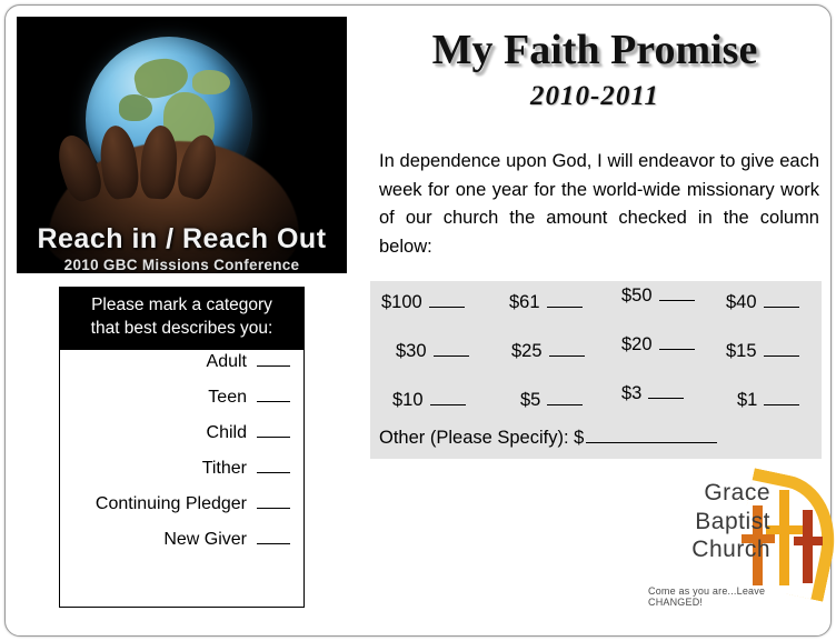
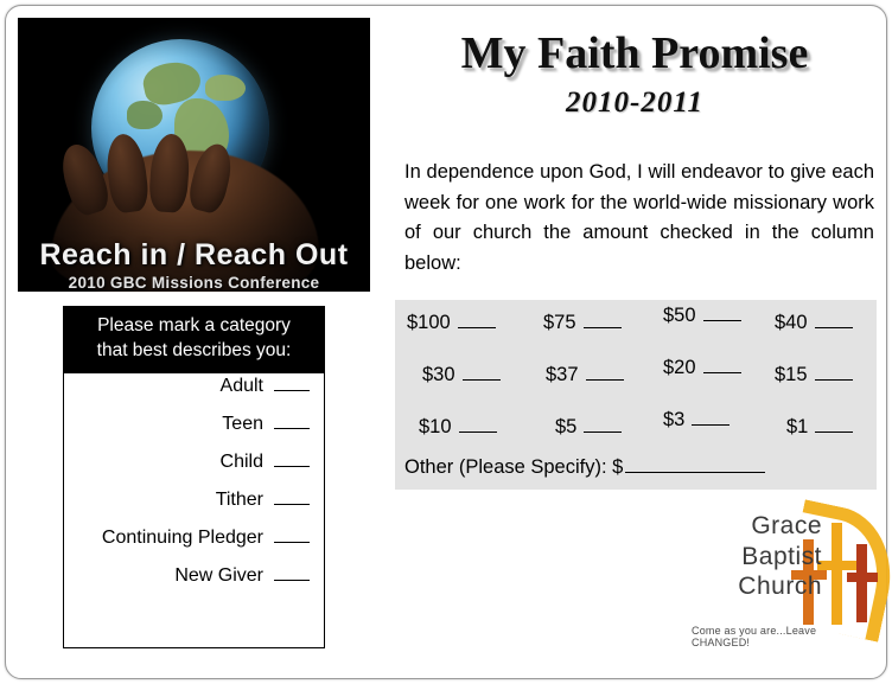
  Reach in / Reach Out
  2010 GBC Missions Conference
  Please mark a category
  that best describes you:
  Adult
  Teen
  Child
  Tither
  Continuing Pledger
  New Giver
  My Faith Promise
  2010-2011
- In dependence upon God, I will endeavor to give each week for one year for the world-wide missionary work of our church the amount checked in the column below:
+ In dependence upon God, I will endeavor to give each week for one work for the world-wide missionary work of our church the amount checked in the column below:
  $100
- $61
+ $75
  $50
  $40
  $30
- $25
+ $37
  $20
  $15
  $10
  $5
  $3
  $1
  Other (Please Specify): $
  Grace
  Baptist
  Church
  Come as you are...Leave CHANGED!
